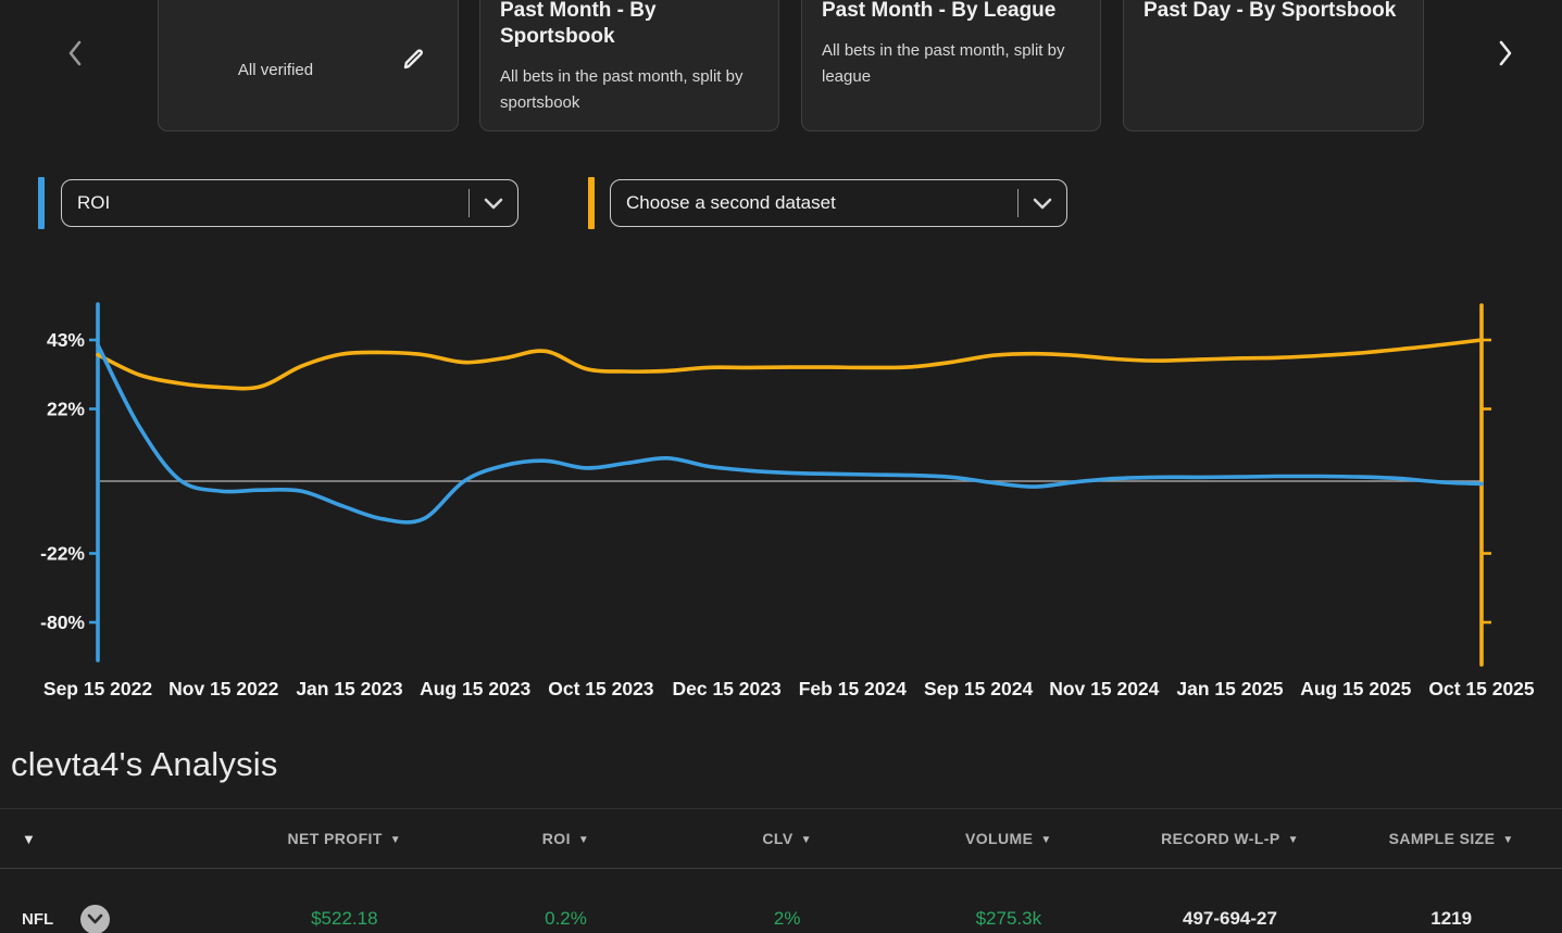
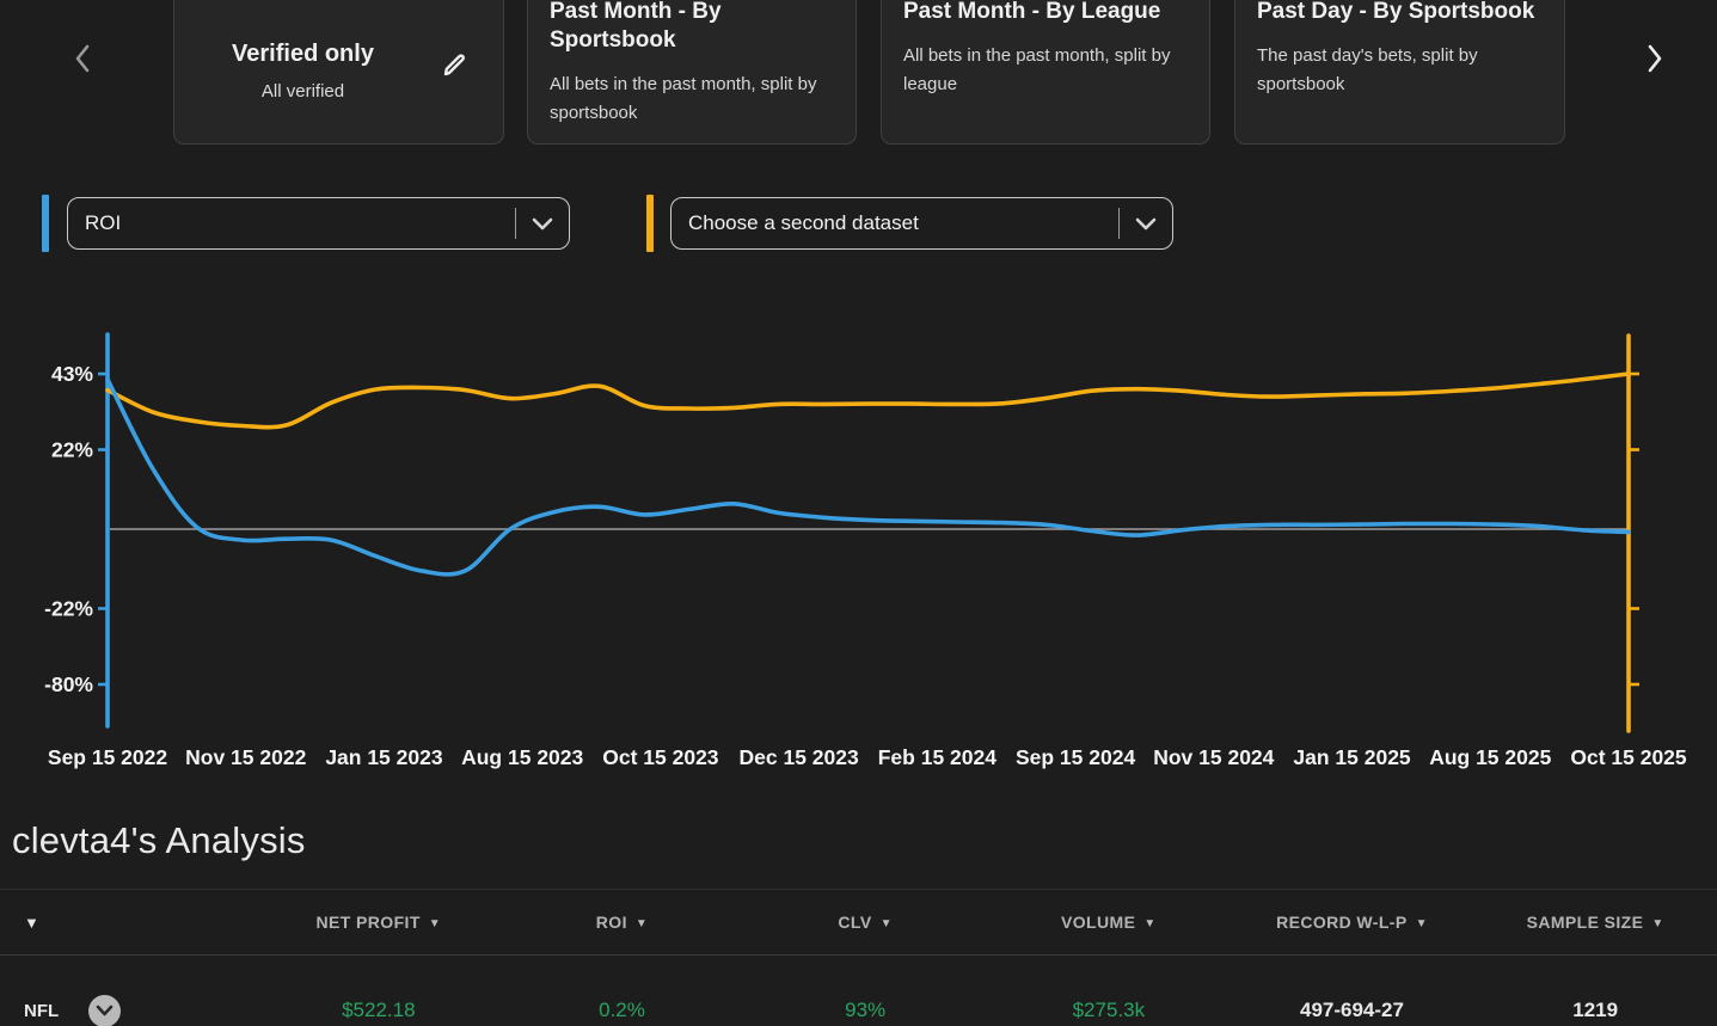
+ Verified only
  All verified
  Past Month - By Sportsbook
  All bets in the past month, split by sportsbook
  Past Month - By League
  All bets in the past month, split by league
  Past Day - By Sportsbook
+ The past day's bets, split by sportsbook
  ROI
  Choose a second dataset
  43%
  22%
  -22%
  -80%
  Sep 15 2022
  Nov 15 2022
  Jan 15 2023
  Aug 15 2023
  Oct 15 2023
  Dec 15 2023
  Feb 15 2024
  Sep 15 2024
  Nov 15 2024
  Jan 15 2025
  Aug 15 2025
  Oct 15 2025
  clevta4's Analysis
  ▼
  NET PROFIT ▼
  ROI ▼
  CLV ▼
  VOLUME ▼
  RECORD W-L-P ▼
  SAMPLE SIZE ▼
  NFL
  $522.18
  0.2%
- 2%
+ 93%
  $275.3k
  497-694-27
  1219
